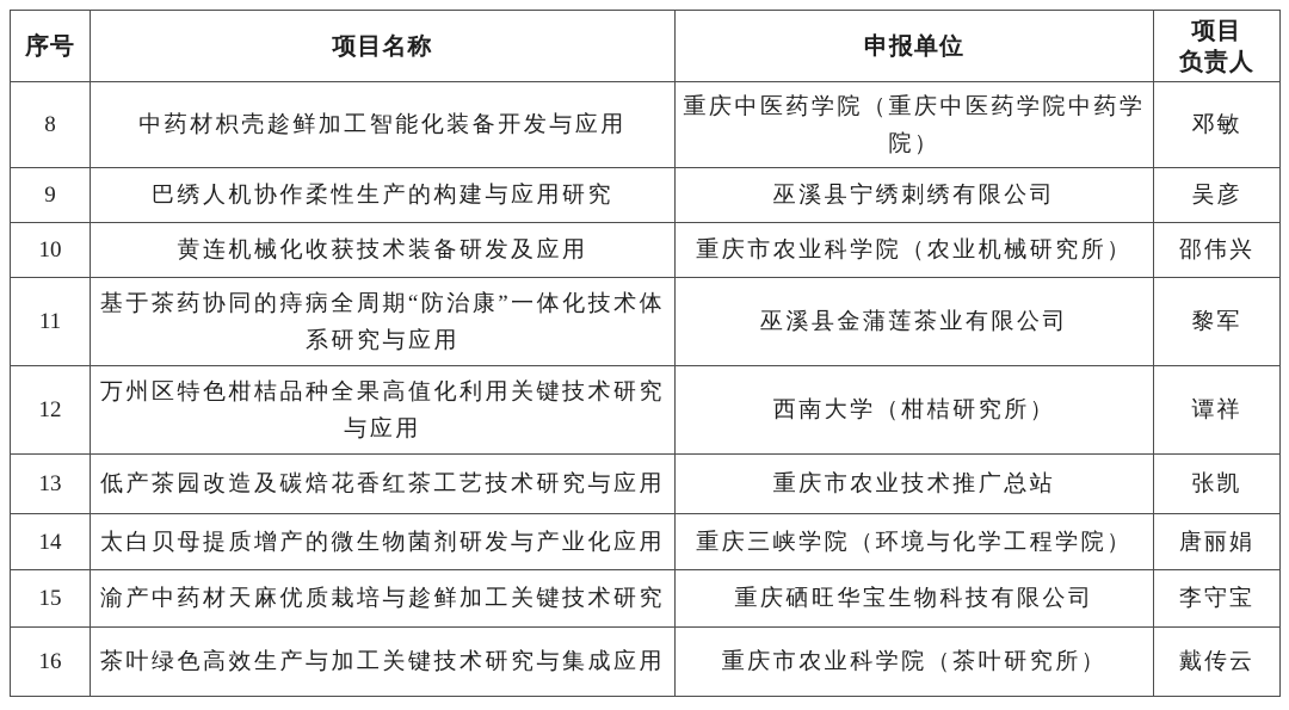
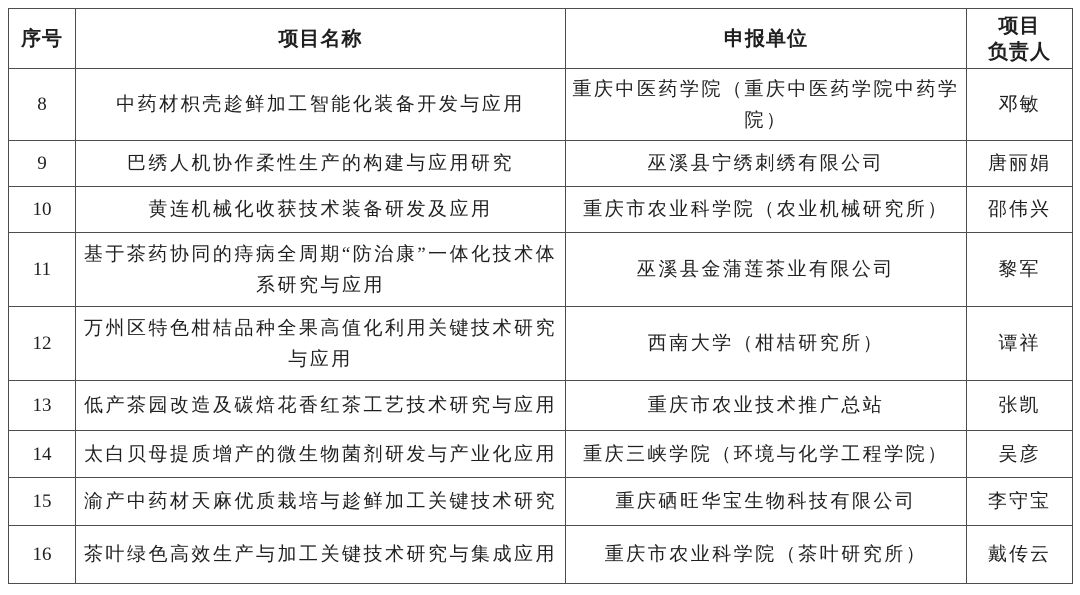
  序号	项目名称	申报单位	项目负责人
  8	中药材枳壳趁鲜加工智能化装备开发与应用	重庆中医药学院（重庆中医药学院中药学院）	邓敏
- 9	巴绣人机协作柔性生产的构建与应用研究	巫溪县宁绣刺绣有限公司	吴彦
+ 9	巴绣人机协作柔性生产的构建与应用研究	巫溪县宁绣刺绣有限公司	唐丽娟
  10	黄连机械化收获技术装备研发及应用	重庆市农业科学院（农业机械研究所）	邵伟兴
  11	基于茶药协同的痔病全周期“防治康”一体化技术体系研究与应用	巫溪县金蒲莲茶业有限公司	黎军
  12	万州区特色柑桔品种全果高值化利用关键技术研究与应用	西南大学（柑桔研究所）	谭祥
  13	低产茶园改造及碳焙花香红茶工艺技术研究与应用	重庆市农业技术推广总站	张凯
- 14	太白贝母提质增产的微生物菌剂研发与产业化应用	重庆三峡学院（环境与化学工程学院）	唐丽娟
+ 14	太白贝母提质增产的微生物菌剂研发与产业化应用	重庆三峡学院（环境与化学工程学院）	吴彦
  15	渝产中药材天麻优质栽培与趁鲜加工关键技术研究	重庆硒旺华宝生物科技有限公司	李守宝
  16	茶叶绿色高效生产与加工关键技术研究与集成应用	重庆市农业科学院（茶叶研究所）	戴传云
